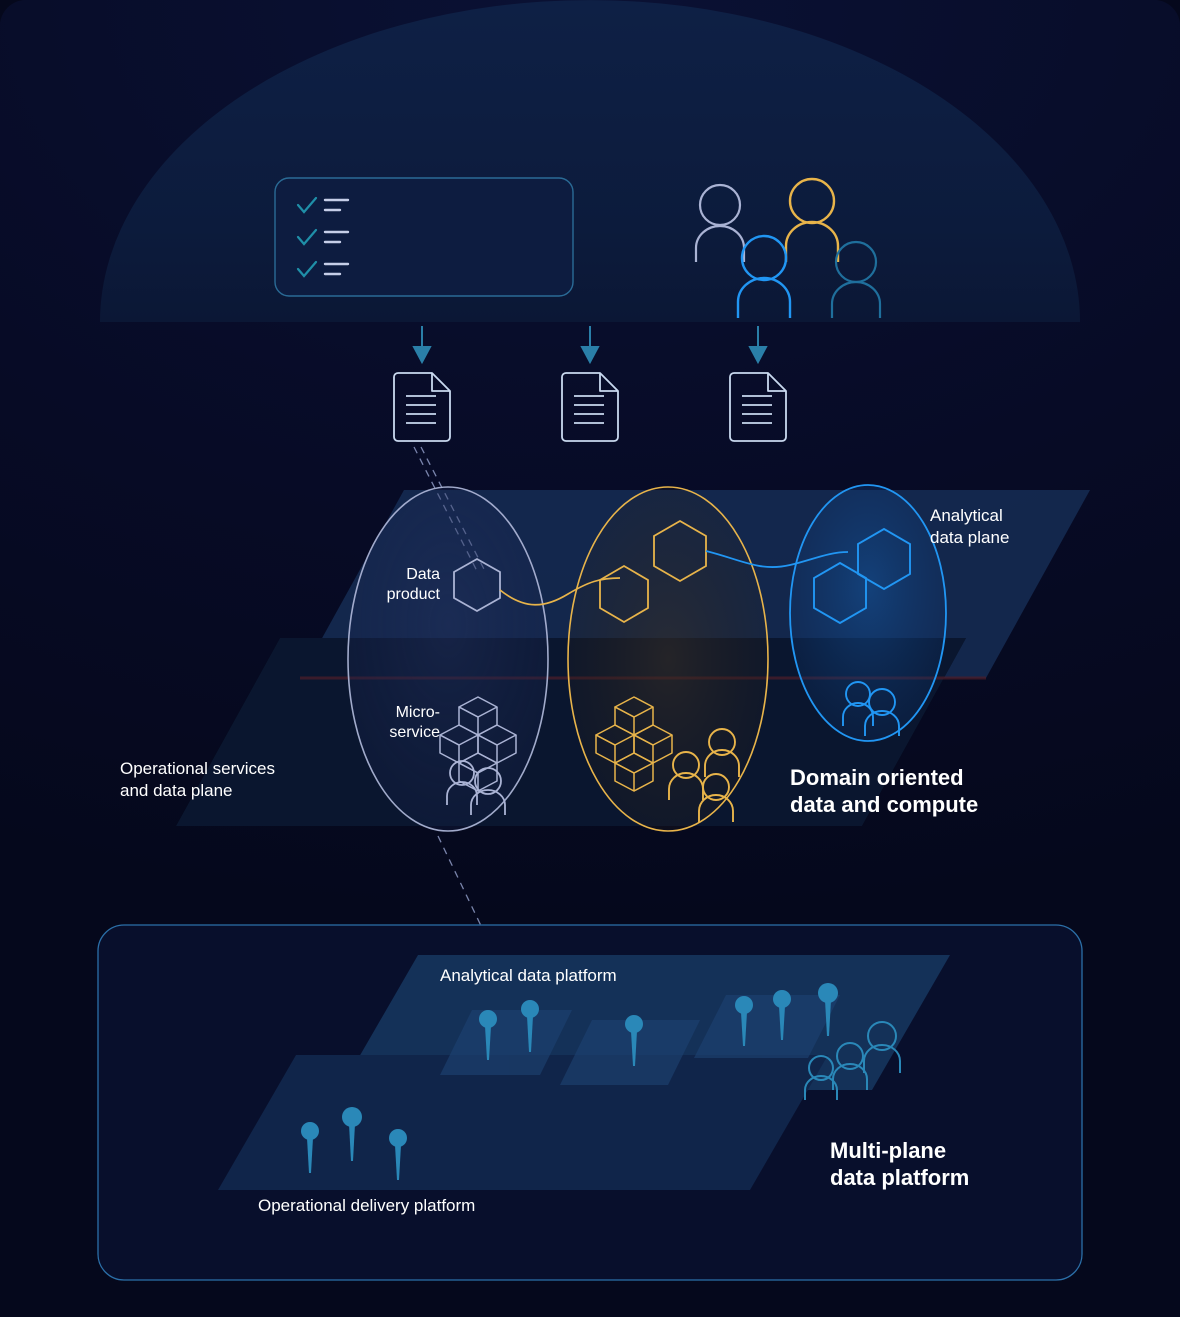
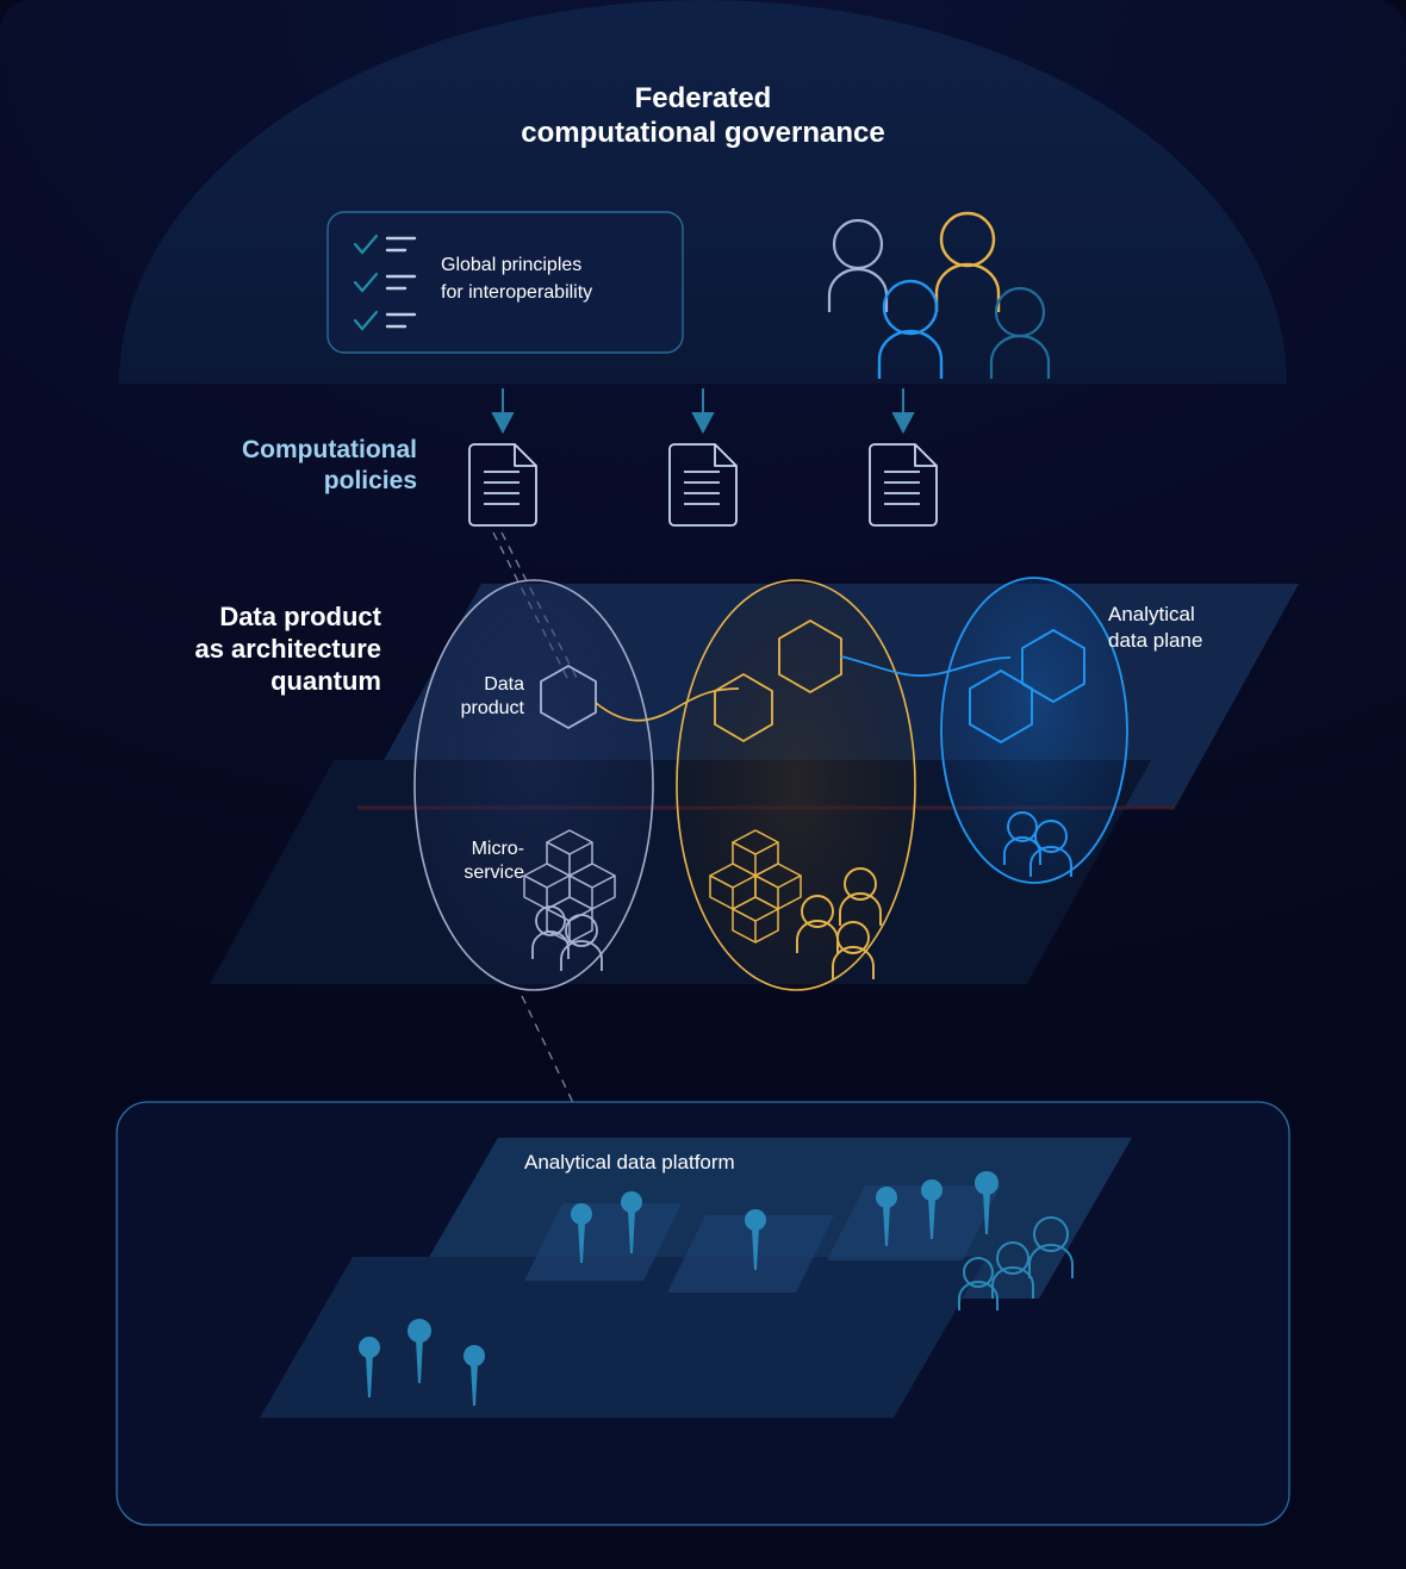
+ Federated
+ computational governance
+ Computational
+ policies
+ Global principles
+ for interoperability
+ Data product
+ as architecture
+ quantum
  Data
  product
  Micro-
  service
  Analytical
  data plane
- Operational services
- and data plane
- Domain oriented
- data and compute
  Analytical data platform
- Operational delivery platform
- Multi-plane
- data platform
